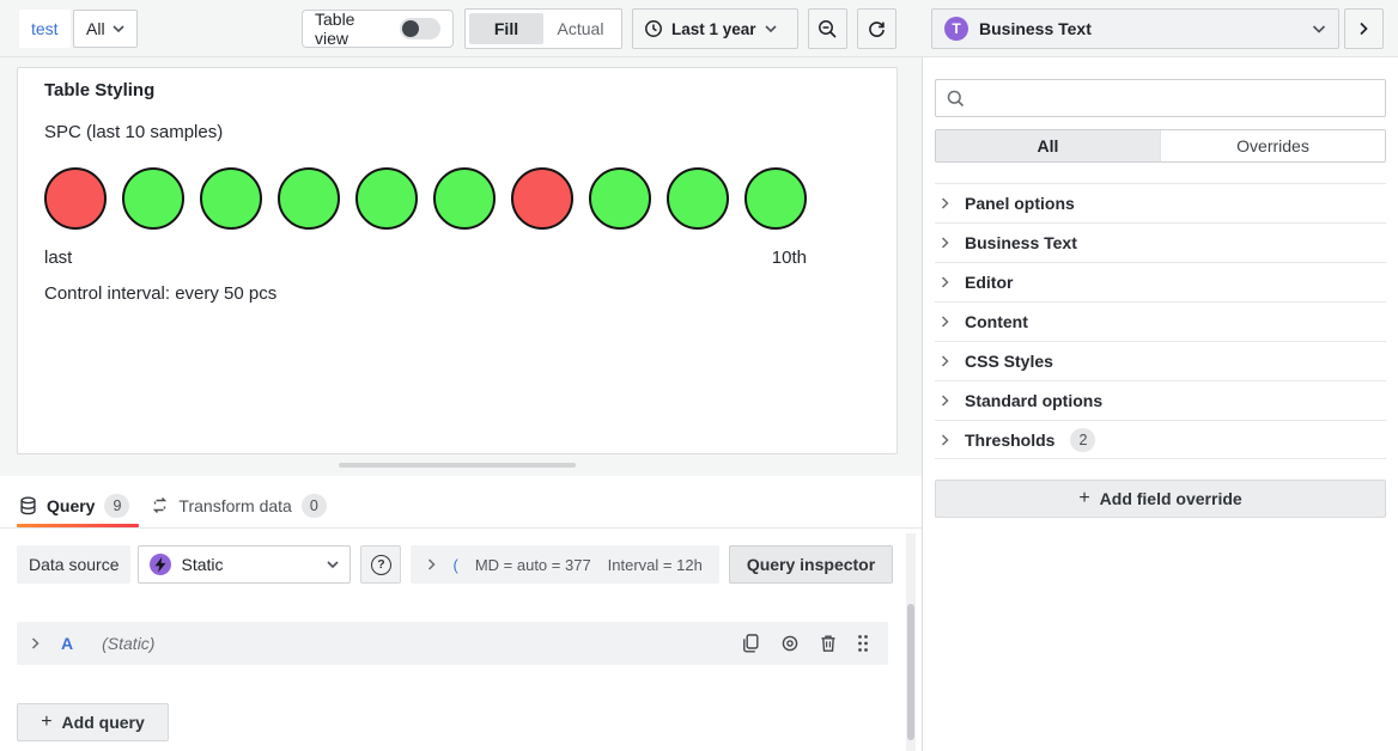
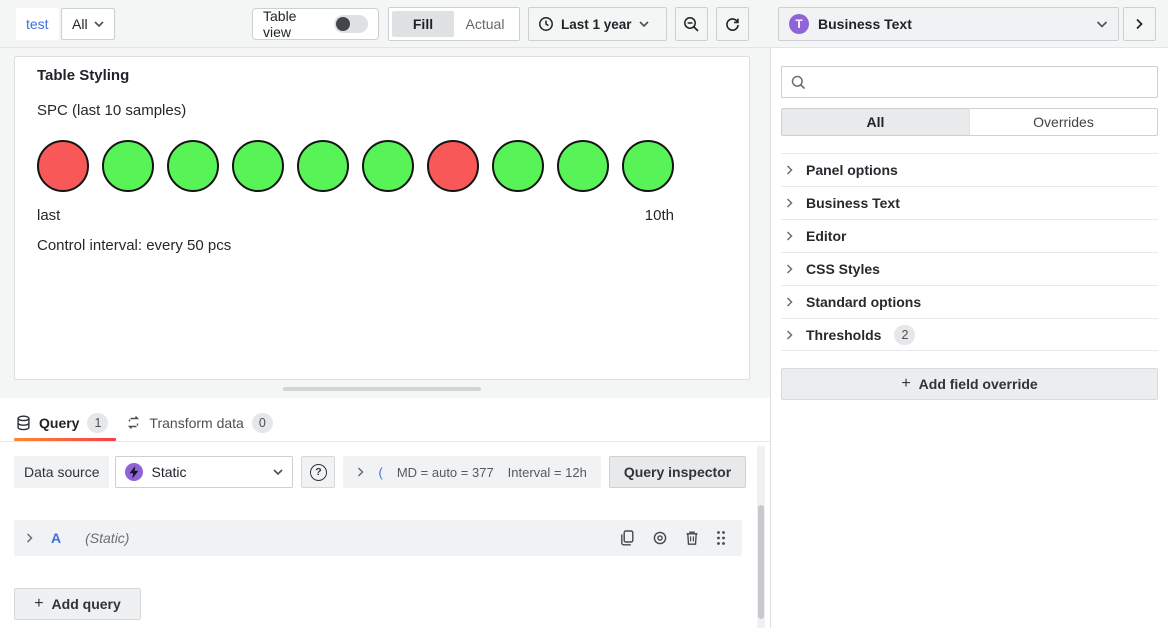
  test
  All
  Table view
  Fill
  Actual
  Last 1 year
  T
  Business Text
  Table Styling
  SPC (last 10 samples)
  last
  10th
  Control interval: every 50 pcs
  Query
- 9
+ 1
  Transform data
  0
  Data source
  Static
  ?
  (
  MD = auto = 377
  Interval = 12h
  Query inspector
  A
  (Static)
  +
  Add query
  All
  Overrides
  Panel options
  Business Text
  Editor
- Content
  CSS Styles
  Standard options
  Thresholds
  2
  +
  Add field override
